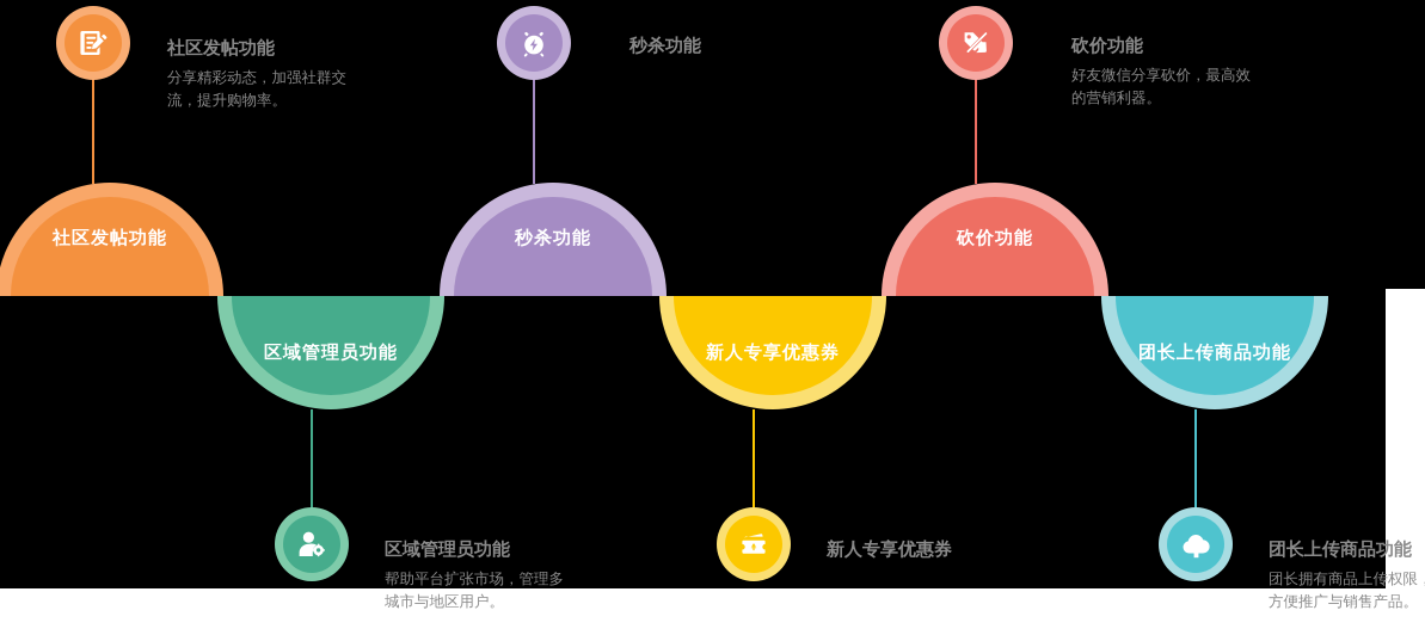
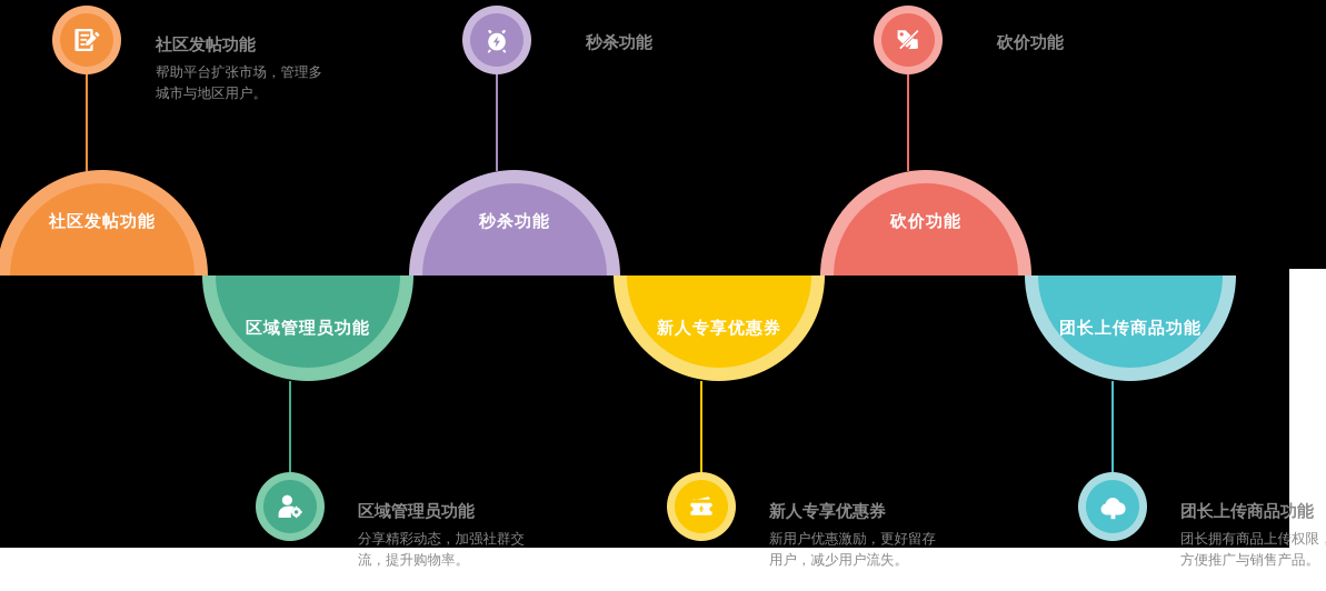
  社区发帖功能
- 分享精彩动态，加强社群交流，提升购物率。
+ 帮助平台扩张市场，管理多城市与地区用户。
  社区发帖功能
  区域管理员功能
  区域管理员功能
- 帮助平台扩张市场，管理多城市与地区用户。
+ 分享精彩动态，加强社群交流，提升购物率。
  秒杀功能
  秒杀功能
  新人专享优惠券
  新人专享优惠券
+ 新用户优惠激励，更好留存用户，减少用户流失。
  砍价功能
- 好友微信分享砍价，最高效的营销利器。
  砍价功能
  团长上传商品功能
  团长上传商品功能
  团长拥有商品上传权限方便推广与销售产品。
